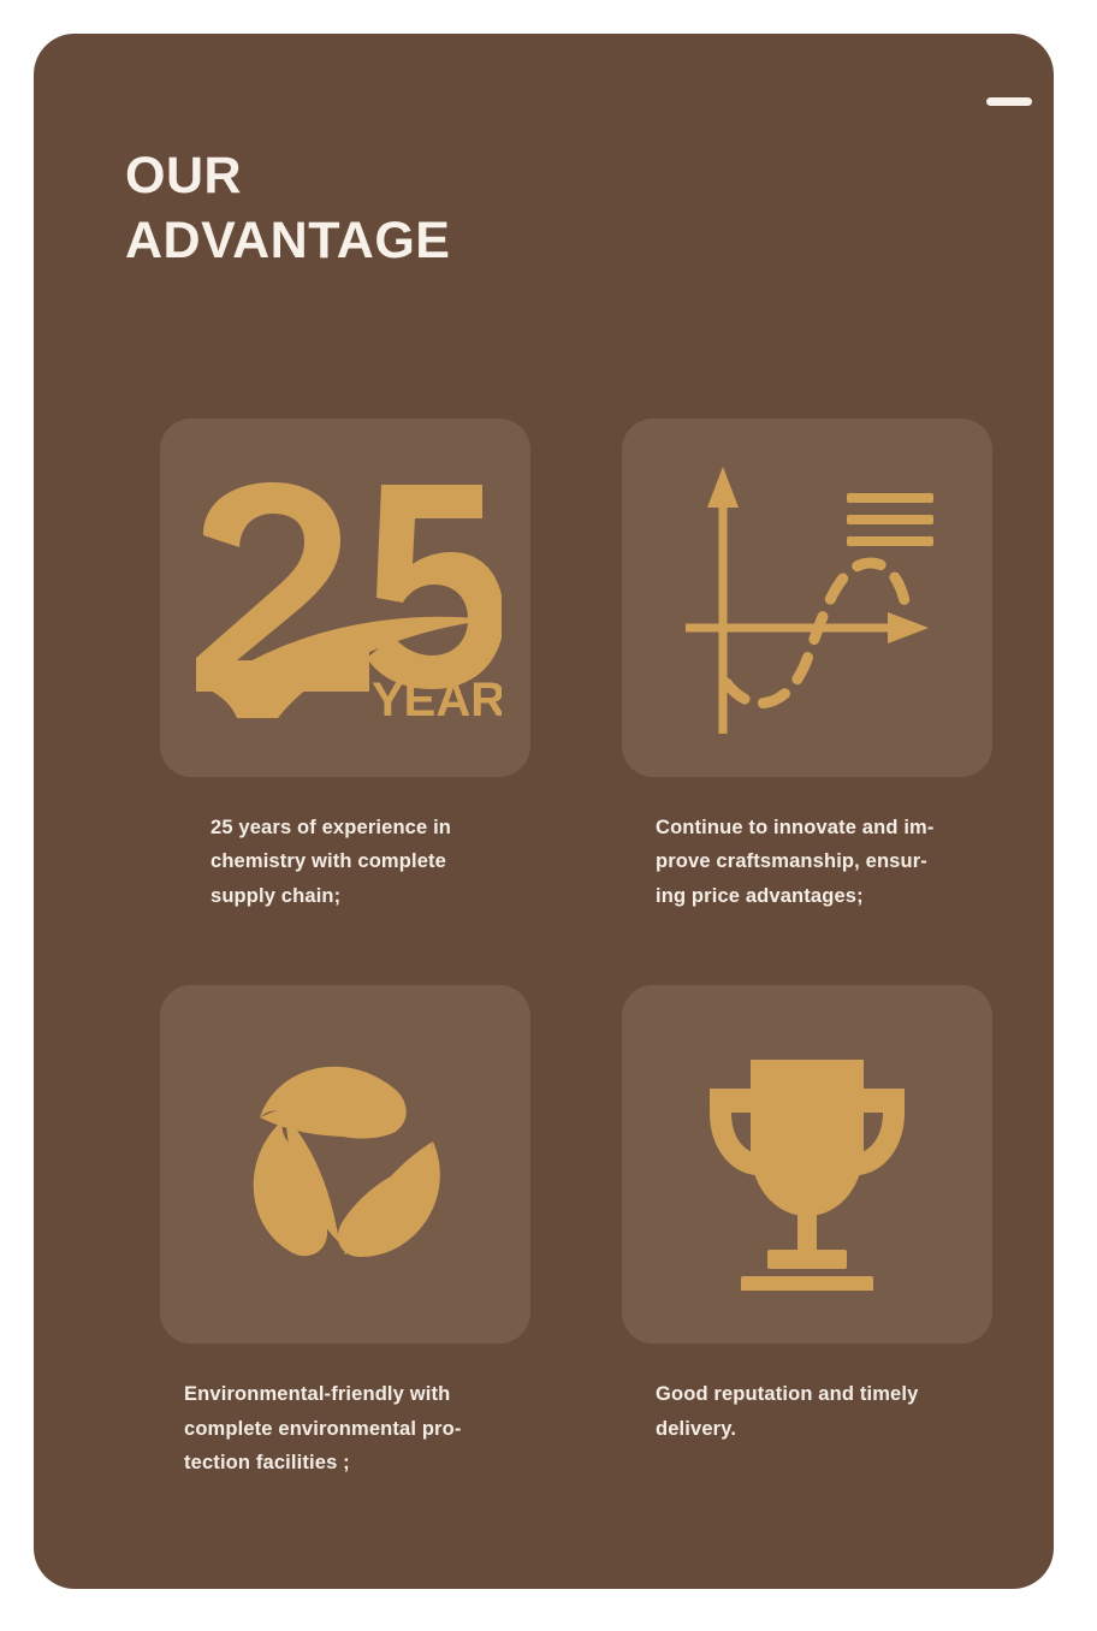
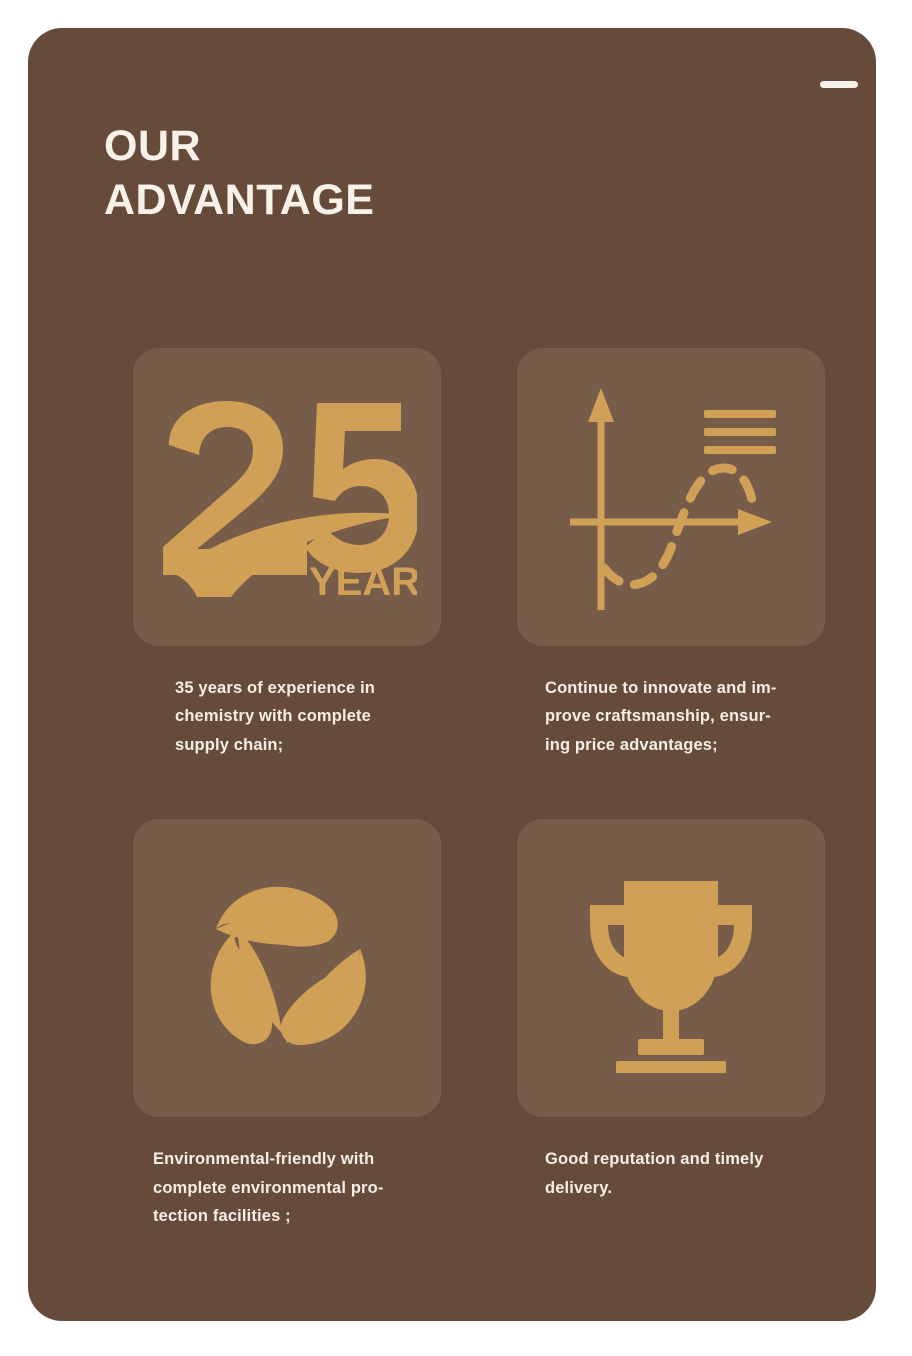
  OUR
  ADVANTAGE
  YEAR
- 25 years of experience in
+ 35 years of experience in
  chemistry with complete
  supply chain;
  Continue to innovate and im-
  prove craftsmanship, ensur-
  ing price advantages;
  Environmental-friendly with
  complete environmental pro-
  tection facilities ;
  Good reputation and timely
  delivery.
